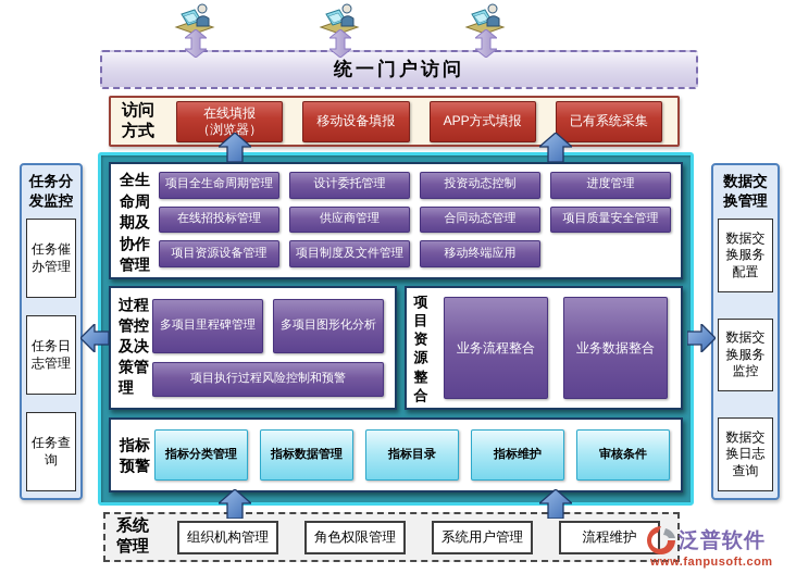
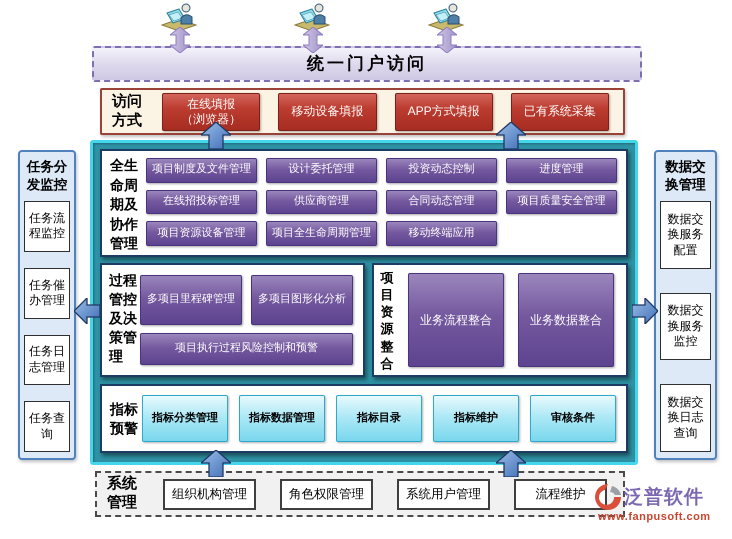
  统一门户访问
  访问方式
  在线填报
  （浏览器）
  移动设备填报
  APP方式填报
  已有系统采集
  全生命周期及协作管理
- 项目全生命周期管理
+ 项目制度及文件管理
  设计委托管理
  投资动态控制
  进度管理
  在线招投标管理
  供应商管理
  合同动态管理
  项目质量安全管理
  项目资源设备管理
- 项目制度及文件管理
+ 项目全生命周期管理
  移动终端应用
  过程管控及决策管理
  多项目里程碑管理
  多项目图形化分析
  项目执行过程风险控制和预警
  项目资源整合
  业务流程整合
  业务数据整合
  指标预警
  指标分类管理
  指标数据管理
  指标目录
  指标维护
  审核条件
  系统管理
  组织机构管理
  角色权限管理
  系统用户管理
  流程维护
  任务分发监控
+ 任务流程监控
  任务催办管理
  任务日志管理
  任务查询
  数据交换管理
  数据交换服务配置
  数据交换服务监控
  数据交换日志查询
  泛普软件
  www.fanpusoft.com
